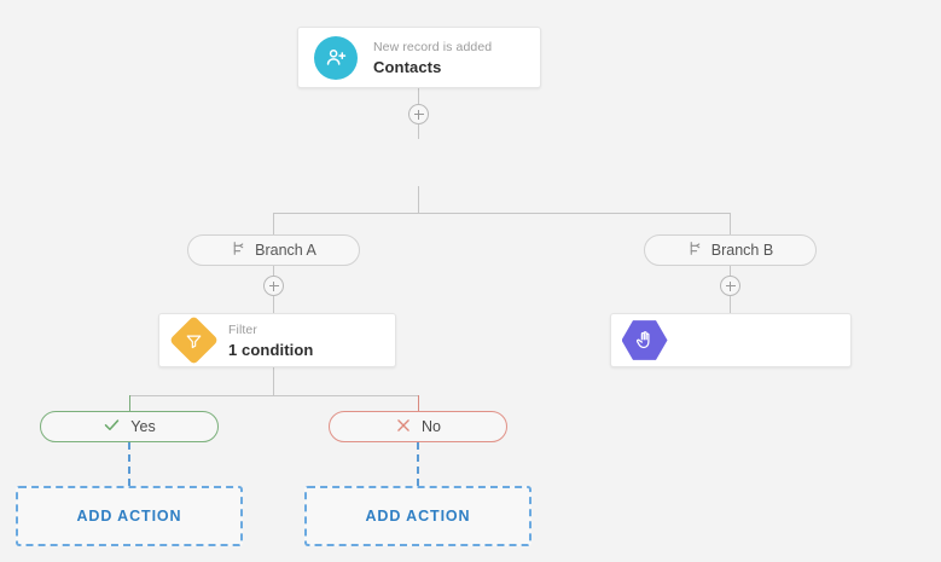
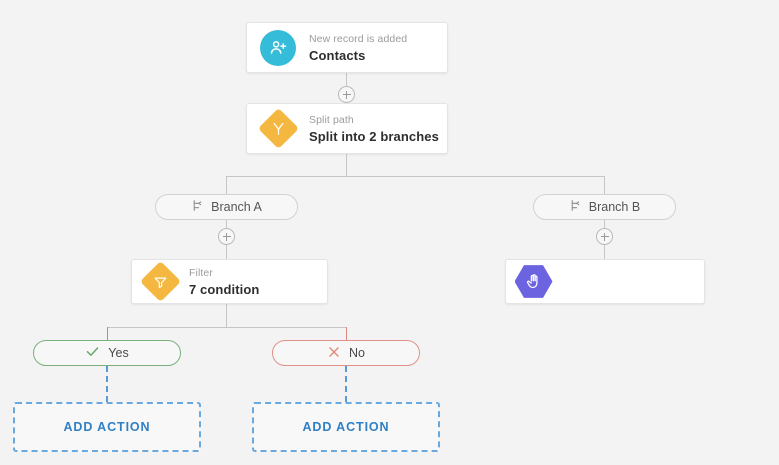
  New record is added
  Contacts
+ Split path
+ Split into 2 branches
  Branch A
  Branch B
  Filter
- 1 condition
+ 7 condition
  Yes
  No
  ADD ACTION
  ADD ACTION
